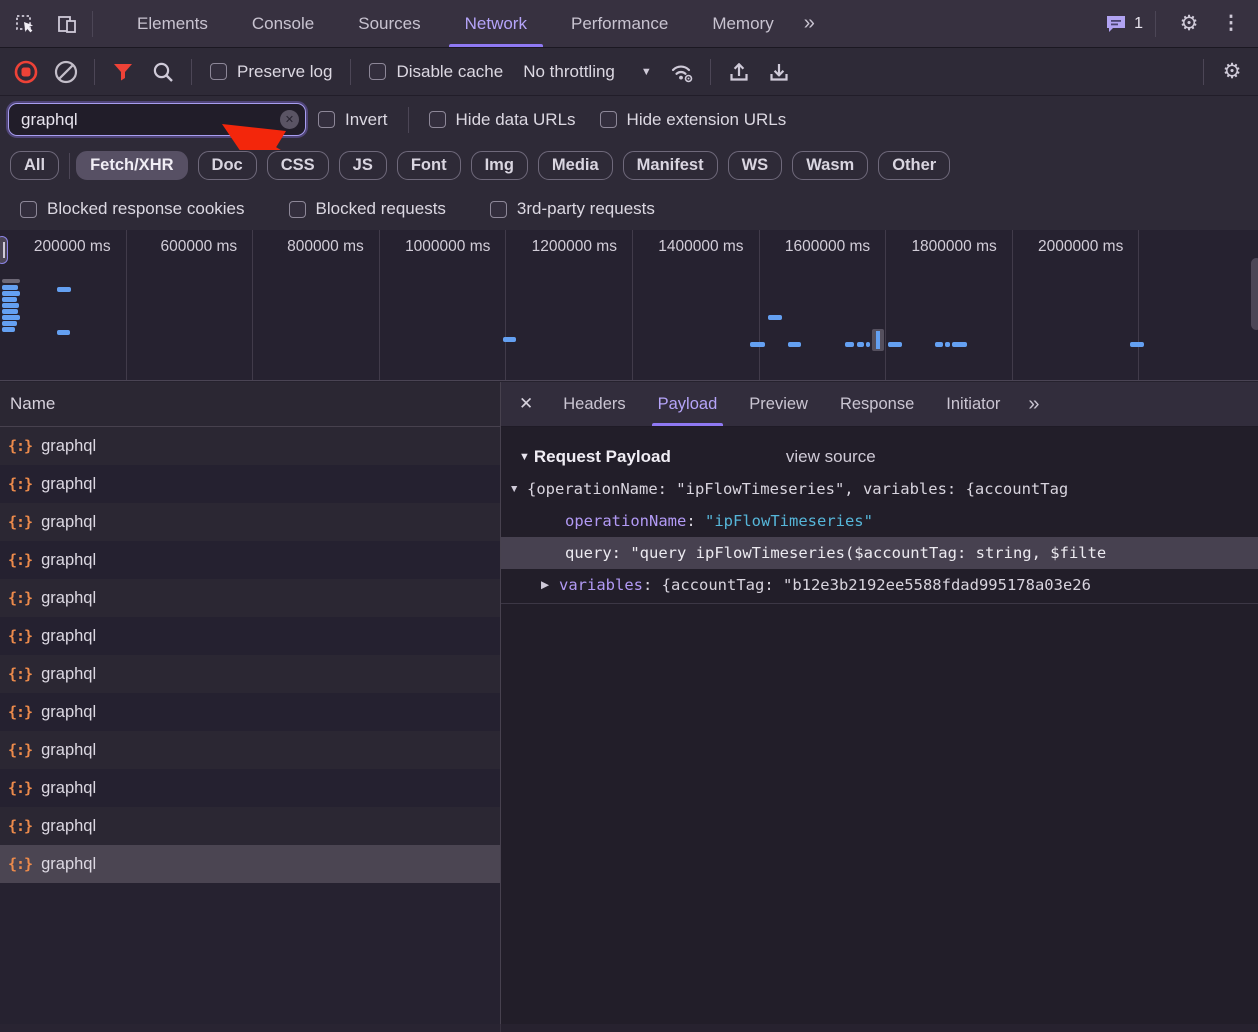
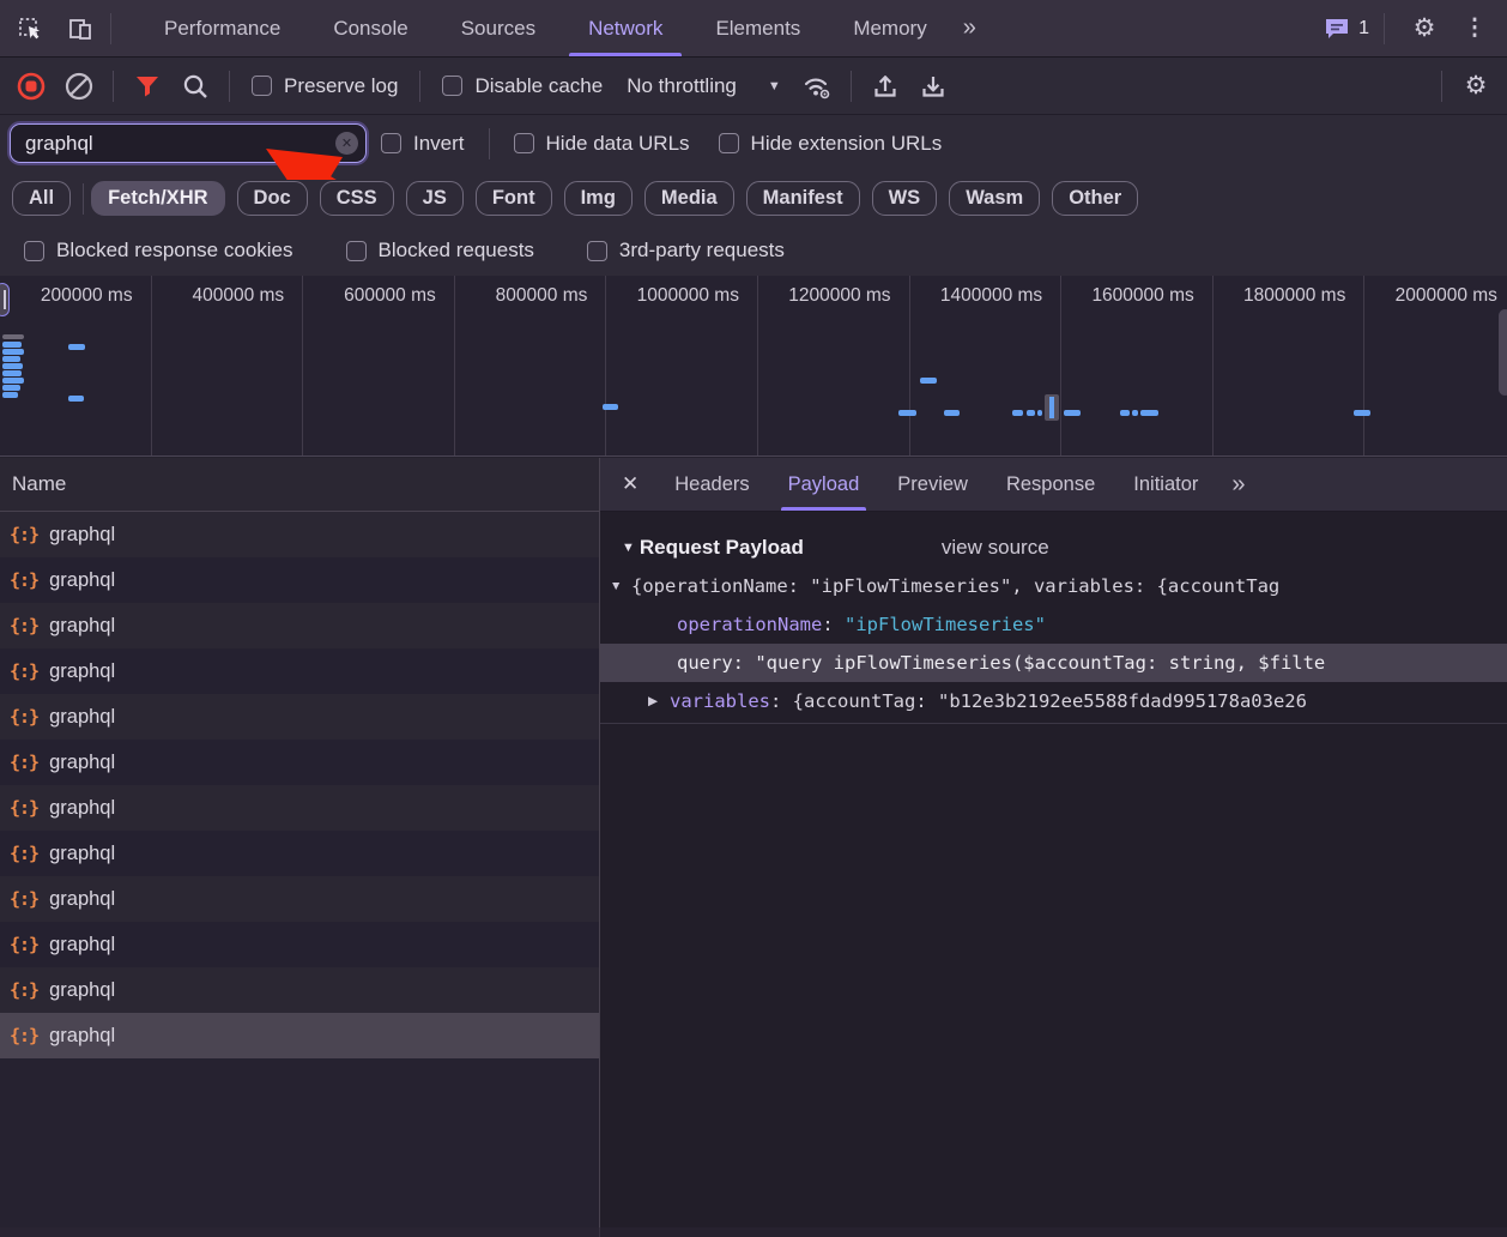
- Elements
+ Performance
  Console
  Sources
  Network
- Performance
+ Elements
  Memory
  »
  1
  ⚙
  ⋮
  Preserve log
  Disable cache
  No throttling
  ▼
  ⚙
  graphql
  ✕
  Invert
  Hide data URLs
  Hide extension URLs
  All
  Fetch/XHR
  Doc
  CSS
  JS
  Font
  Img
  Media
  Manifest
  WS
  Wasm
  Other
  Blocked response cookies
  Blocked requests
  3rd-party requests
  200000 ms
+ 400000 ms
  600000 ms
  800000 ms
  1000000 ms
  1200000 ms
  1400000 ms
  1600000 ms
  1800000 ms
  2000000 ms
  Name
  {:}
  graphql
  {:}
  graphql
  {:}
  graphql
  {:}
  graphql
  {:}
  graphql
  {:}
  graphql
  {:}
  graphql
  {:}
  graphql
  {:}
  graphql
  {:}
  graphql
  {:}
  graphql
  {:}
  graphql
  ✕
  Headers
  Payload
  Preview
  Response
  Initiator
  »
  ▼
  Request Payload
  view source
  ▼
  {operationName: "ipFlowTimeseries", variables: {accountTag
  operationName: "ipFlowTimeseries"
  query: "query ipFlowTimeseries($accountTag: string, $filte
  ▶
  variables: {accountTag: "b12e3b2192ee5588fdad995178a03e26
